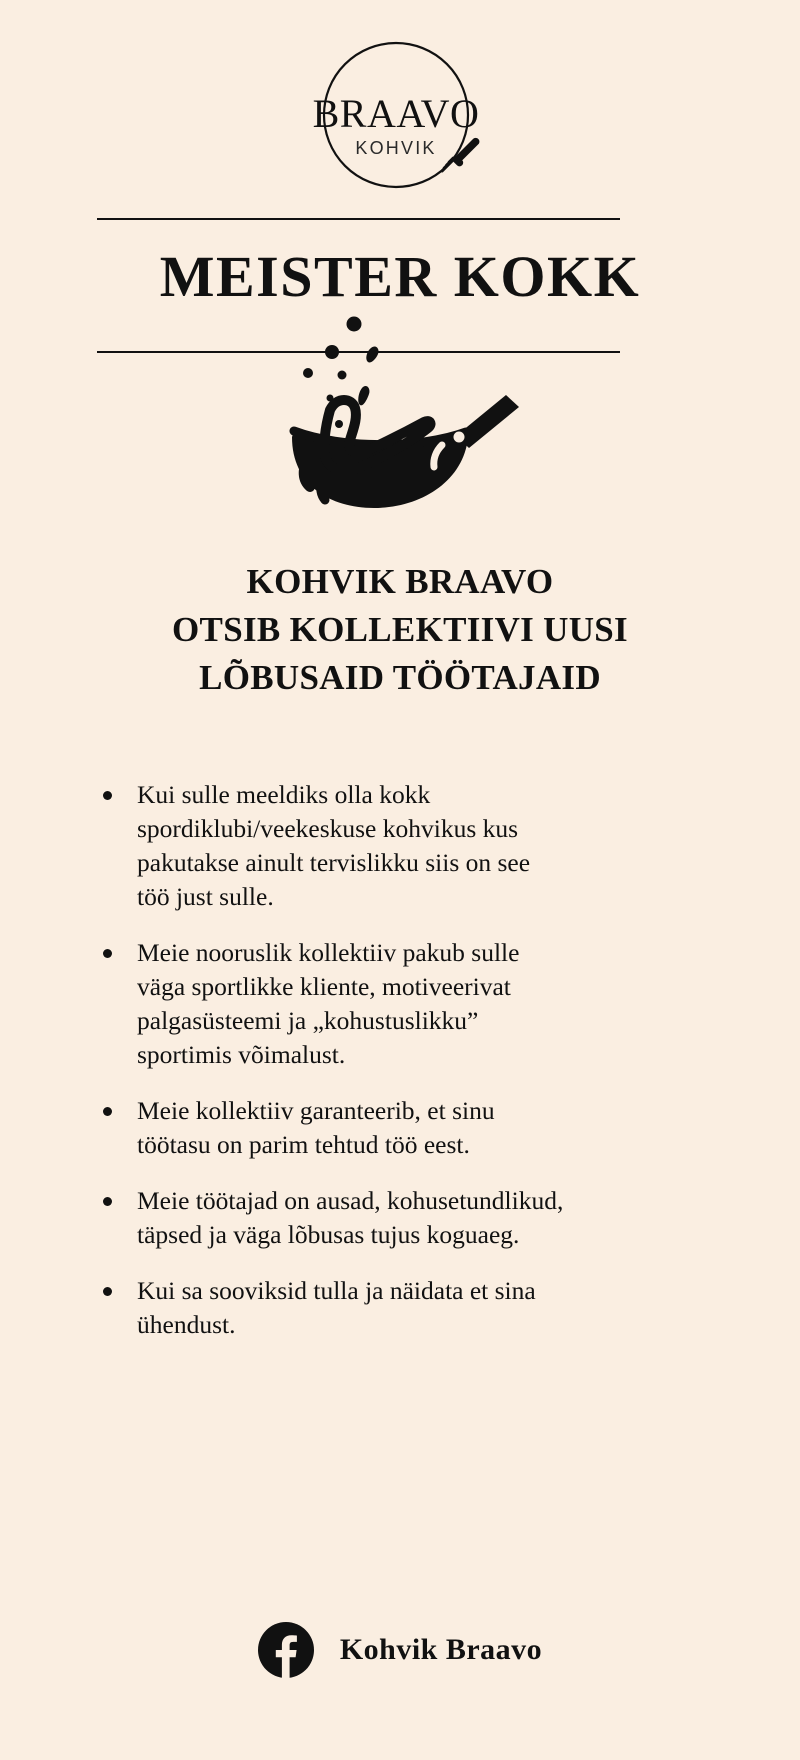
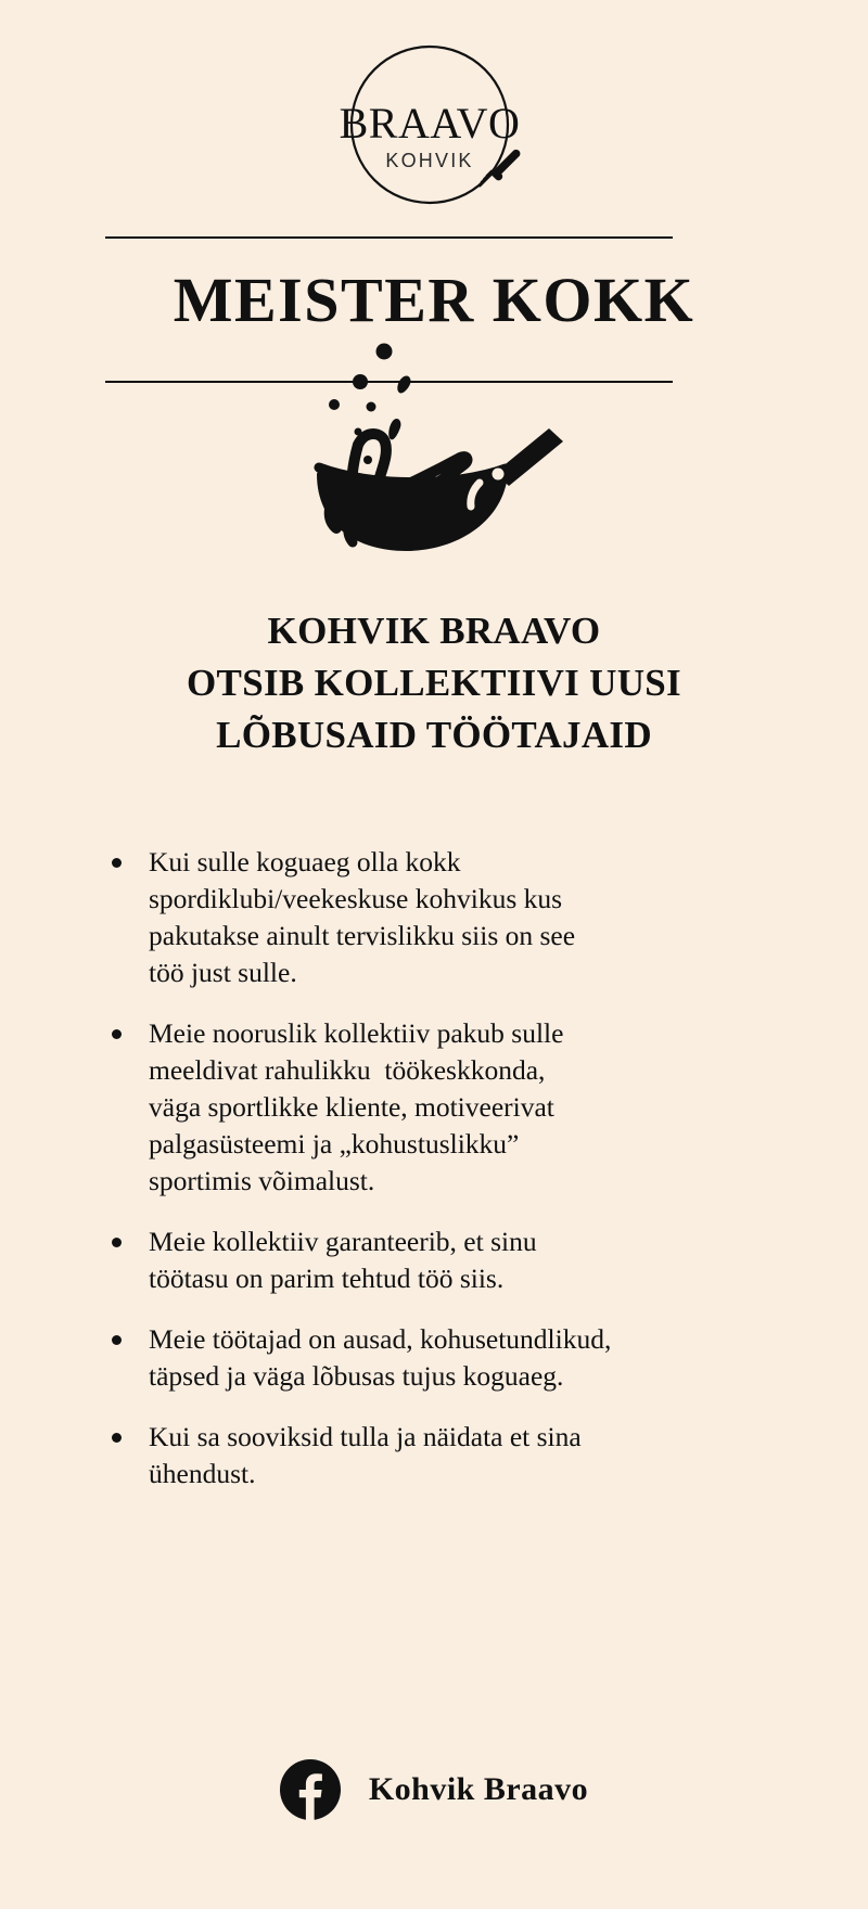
  BRAAVO
  KOHVIK
  MEISTER KOKK
  KOHVIK BRAAVO
  OTSIB KOLLEKTIIVI UUSI
  LÕBUSAID TÖÖTAJAID
- Kui sulle meeldiks olla kokk
+ Kui sulle koguaeg olla kokk
  spordiklubi/veekeskuse kohvikus kus
  pakutakse ainult tervislikku siis on see
  töö just sulle.
  Meie nooruslik kollektiiv pakub sulle
+ meeldivat rahulikku töökeskkonda,
  väga sportlikke kliente, motiveerivat
  palgasüsteemi ja „kohustuslikku”
  sportimis võimalust.
  Meie kollektiiv garanteerib, et sinu
- töötasu on parim tehtud töö eest.
+ töötasu on parim tehtud töö siis.
  Meie töötajad on ausad, kohusetundlikud,
  täpsed ja väga lõbusas tujus koguaeg.
  Kui sa sooviksid tulla ja näidata et sina
  ühendust.
  Kohvik Braavo
